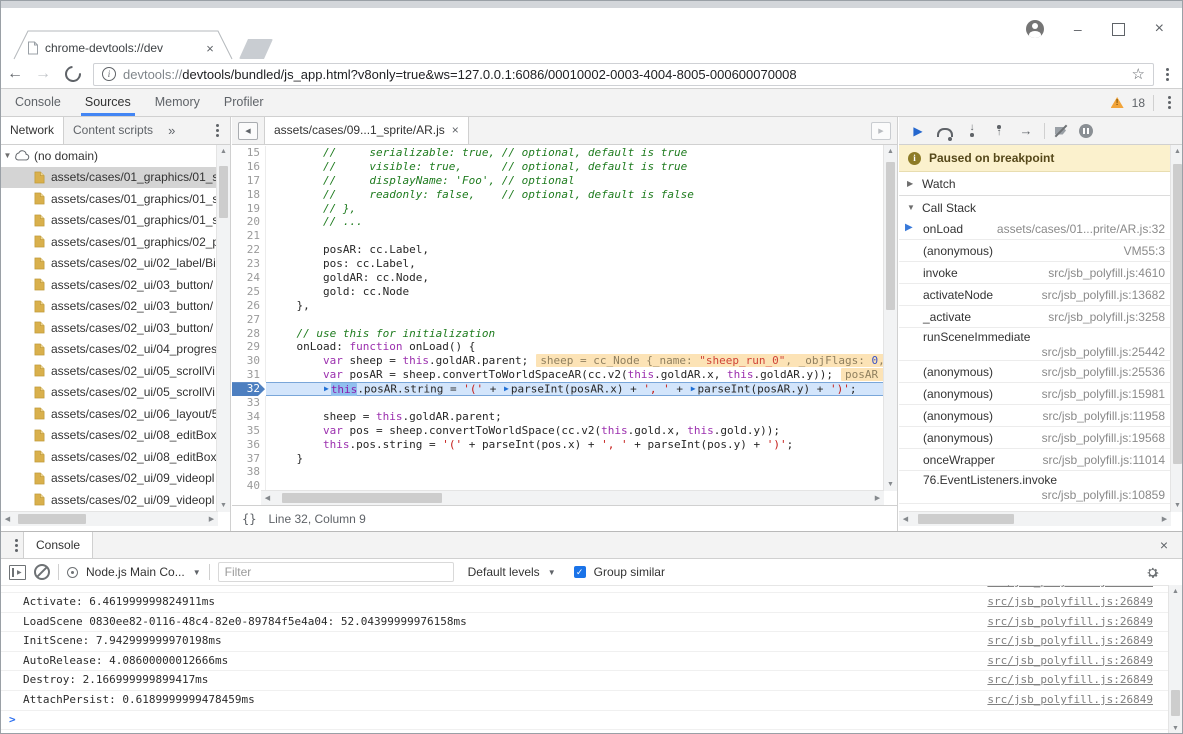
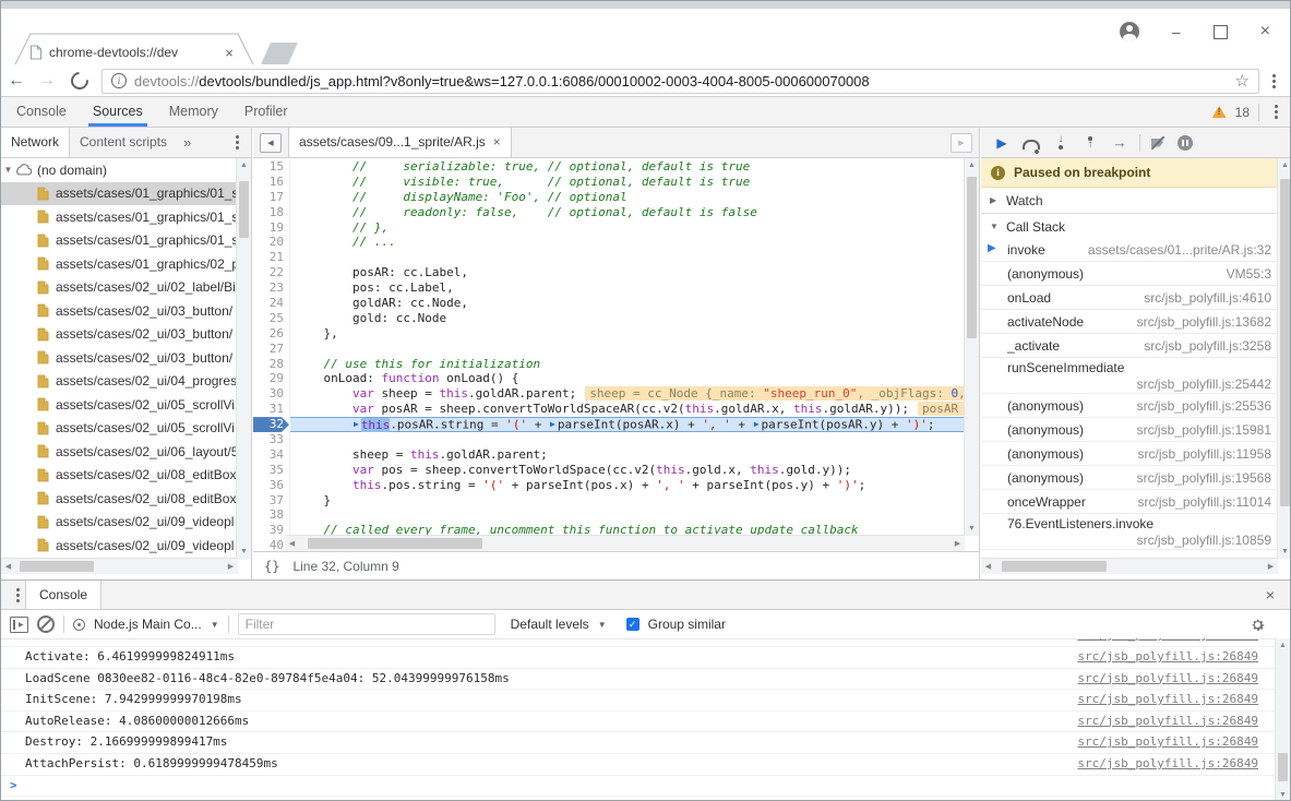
  chrome-devtools://dev
  ×
  –
  ×
  ←
  →
  i
  devtools://devtools/bundled/js_app.html?v8only=true&ws=127.0.0.1:6086/00010002-0003-4004-8005-000600070008
  ☆
  Console
  Sources
  Memory
  Profiler
  !
  18
  Network
  Content scripts
  »
  ▼
  (no domain)
  assets/cases/01_graphics/01_
  assets/cases/01_graphics/01_
  assets/cases/01_graphics/01_
  assets/cases/01_graphics/02_
  assets/cases/02_ui/02_label/Bi
  assets/cases/02_ui/03_button/
  assets/cases/02_ui/03_button/
  assets/cases/02_ui/03_button/
  assets/cases/02_ui/04_progres
  assets/cases/02_ui/05_scrollVi
  assets/cases/02_ui/05_scrollVi
  assets/cases/02_ui/06_layout/
  assets/cases/02_ui/08_editBox
  assets/cases/02_ui/08_editBox
  assets/cases/02_ui/09_videopl
  assets/cases/02_ui/09_videopl
  assets/cases/09...1_sprite/AR.js
  ×
  15
  // serializable: true, // optional, default is true
  16
  // visible: true, // optional, default is true
  17
  // displayName: 'Foo', // optional
  18
  // readonly: false, // optional, default is false
  19
  // },
  20
  // ...
  21
  22
  posAR: cc.Label,
  23
  pos: cc.Label,
  24
  goldAR: cc.Node,
  25
  gold: cc.Node
  26
  },
  27
  28
  // use this for initialization
  29
  onLoad: function onLoad() {
  30
  var sheep = this.goldAR.parent; sheep = cc_Node {_name: "sheep_run_0", _objFlags: 0,
  31
  var posAR = sheep.convertToWorldSpaceAR(cc.v2(this.goldAR.x, this.goldAR.y)); posAR
  32
  ▶ this.posAR.string = '(' + ▶ parseInt(posAR.x) + ', ' + ▶ parseInt(posAR.y) + ')';
  33
  34
  sheep = this.goldAR.parent;
  35
  var pos = sheep.convertToWorldSpace(cc.v2(this.gold.x, this.gold.y));
  36
  this.pos.string = '(' + parseInt(pos.x) + ', ' + parseInt(pos.y) + ')';
  37
  }
  38
+ 39
+ // called every frame, uncomment this function to activate update callback
  40
  {}
  Line 32, Column 9
  ▶
  ↓
  ↑
  →
  i
  Paused on breakpoint
  ▶
  Watch
  ▼
  Call Stack
  ▶
- onLoad
+ invoke
  assets/cases/01...prite/AR.js:32
  (anonymous)
  VM55:3
- invoke
+ onLoad
  src/jsb_polyfill.js:4610
  activateNode
  src/jsb_polyfill.js:13682
  _activate
  src/jsb_polyfill.js:3258
  runSceneImmediate
  src/jsb_polyfill.js:25442
  (anonymous)
  src/jsb_polyfill.js:25536
  (anonymous)
  src/jsb_polyfill.js:15981
  (anonymous)
  src/jsb_polyfill.js:11958
  (anonymous)
  src/jsb_polyfill.js:19568
  onceWrapper
  src/jsb_polyfill.js:11014
  76.EventListeners.invoke
  src/jsb_polyfill.js:10859
  Console
  ×
  Node.js Main Co...
  ▼
  Filter
  Default levels
  ▼
  ✓
  Group similar
  Activate: 6.461999999824911ms
  src/jsb_polyfill.js:26849
  LoadScene 0830ee82-0116-48c4-82e0-89784f5e4a04: 52.04399999976158ms
  src/jsb_polyfill.js:26849
  InitScene: 7.942999999970198ms
  src/jsb_polyfill.js:26849
  AutoRelease: 4.08600000012666ms
  src/jsb_polyfill.js:26849
  Destroy: 2.166999999899417ms
  src/jsb_polyfill.js:26849
  AttachPersist: 0.6189999999478459ms
  src/jsb_polyfill.js:26849
  >
